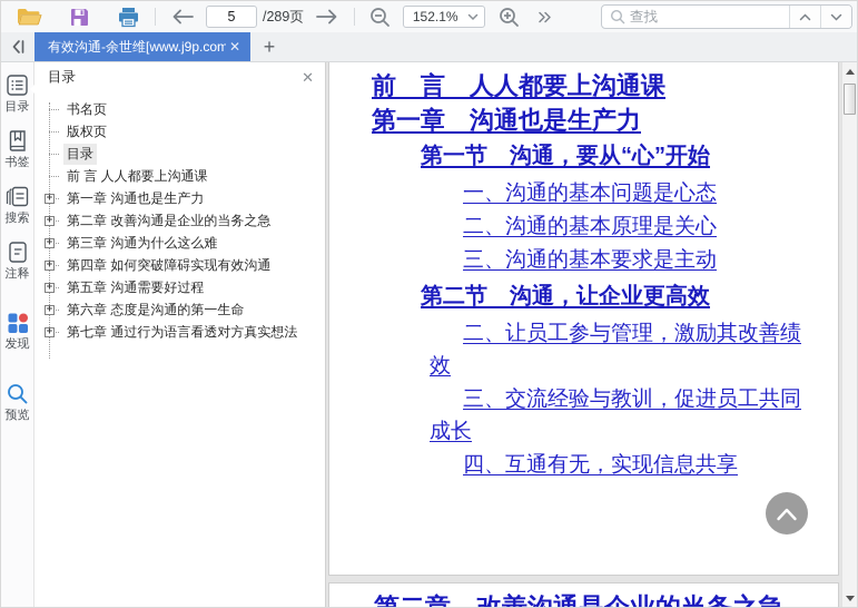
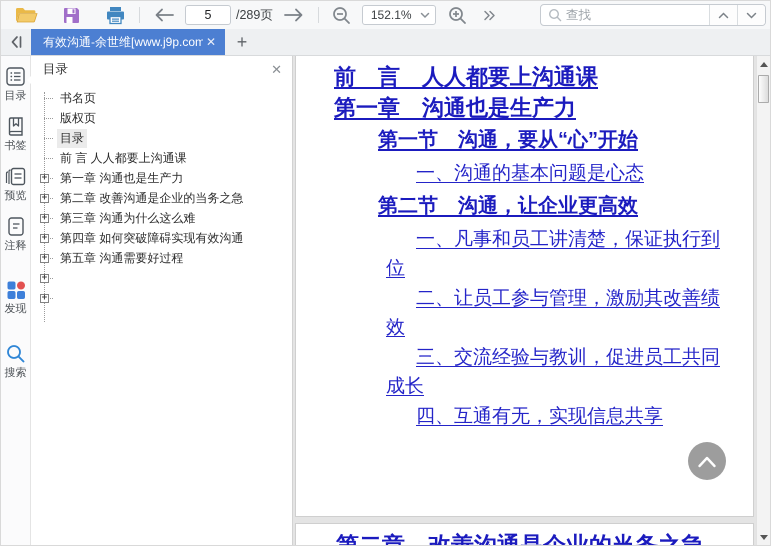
  5
  /289页
  152.1%
  查找
  有效沟通-余世维[www.j9p.com
  ✕
  +
  目录
  书签
- 搜索
+ 预览
  注释
  发现
- 预览
+ 搜索
  目录
  ✕
  书名页
  版权页
  目录
  前 言 人人都要上沟通课
  第一章 沟通也是生产力
  第二章 改善沟通是企业的当务之急
  第三章 沟通为什么这么难
  第四章 如何突破障碍实现有效沟通
  第五章 沟通需要好过程
- 第六章 态度是沟通的第一生命
- 第七章 通过行为语言看透对方真实想法
  前 言 人人都要上沟通课
  第一章 沟通也是生产力
  第一节 沟通，要从“心”开始
  一、沟通的基本问题是心态
- 二、沟通的基本原理是关心
- 三、沟通的基本要求是主动
  第二节 沟通，让企业更高效
+ 一、凡事和员工讲清楚，保证执行到位
  二、让员工参与管理，激励其改善绩效
  三、交流经验与教训，促进员工共同成长
  四、互通有无，实现信息共享
